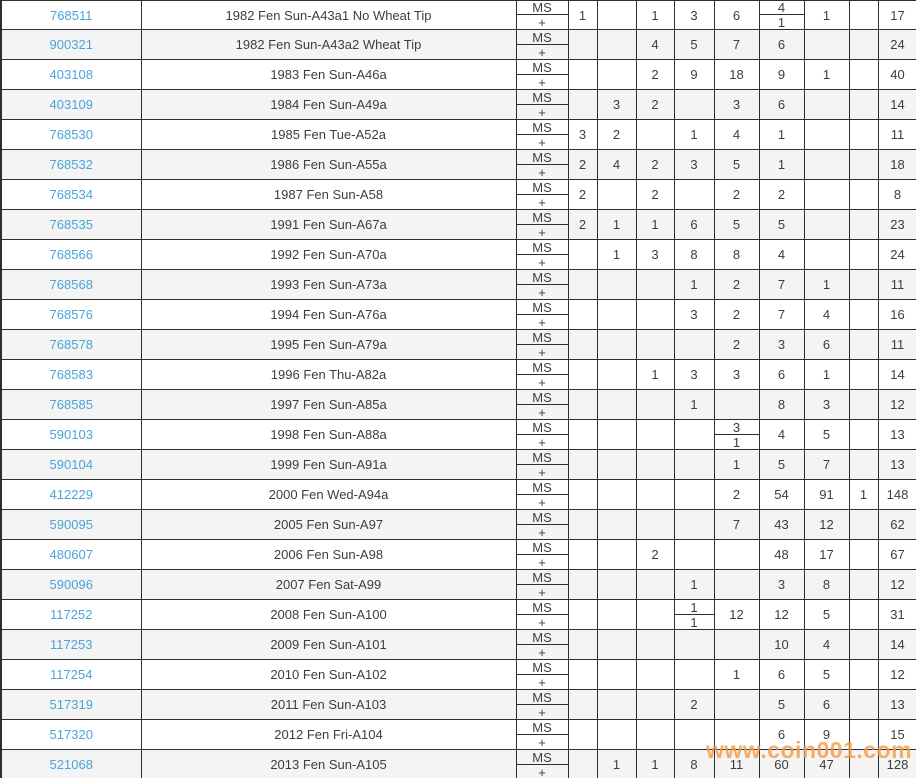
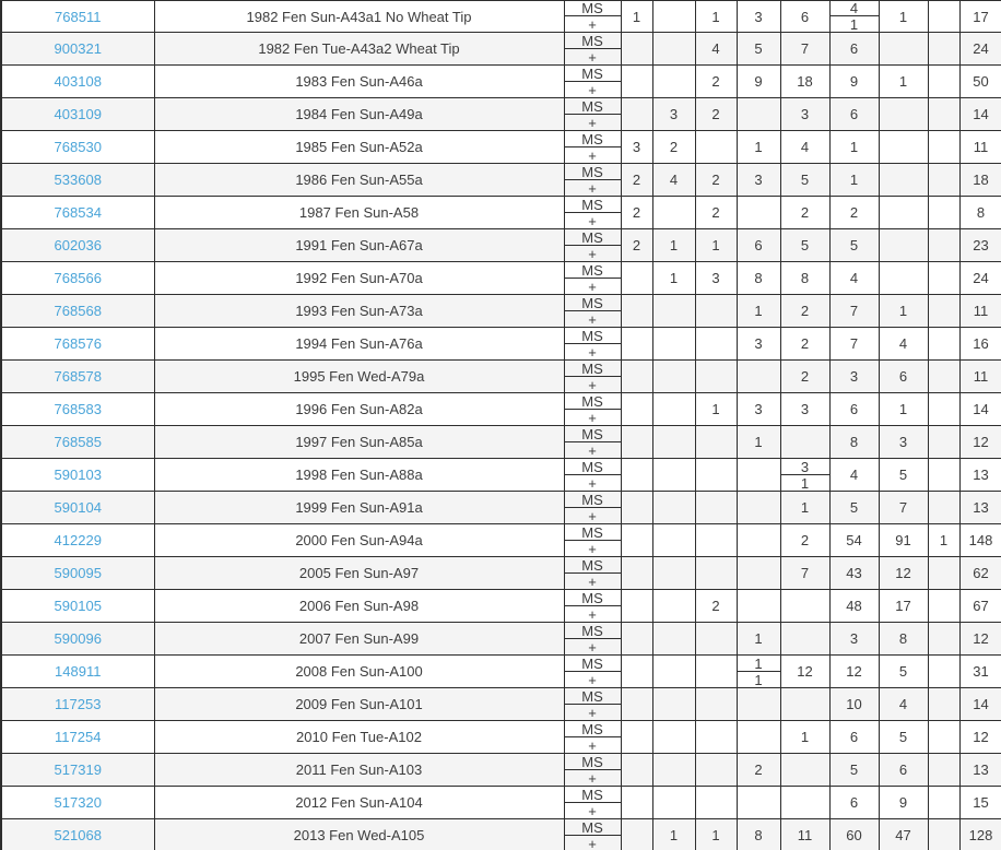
  768511	1982 Fen Sun-A43a1 No Wheat Tip	MS	1		1	3	6	4	1		17
  +	1
- 900321	1982 Fen Sun-A43a2 Wheat Tip	MS			4	5	7	6			24
+ 900321	1982 Fen Tue-A43a2 Wheat Tip	MS			4	5	7	6			24
  +
- 403108	1983 Fen Sun-A46a	MS			2	9	18	9	1		40
+ 403108	1983 Fen Sun-A46a	MS			2	9	18	9	1		50
  +
  403109	1984 Fen Sun-A49a	MS		3	2		3	6			14
  +
- 768530	1985 Fen Tue-A52a	MS	3	2		1	4	1			11
+ 768530	1985 Fen Sun-A52a	MS	3	2		1	4	1			11
  +
- 768532	1986 Fen Sun-A55a	MS	2	4	2	3	5	1			18
+ 533608	1986 Fen Sun-A55a	MS	2	4	2	3	5	1			18
  +
  768534	1987 Fen Sun-A58	MS	2		2		2	2			8
  +
- 768535	1991 Fen Sun-A67a	MS	2	1	1	6	5	5			23
+ 602036	1991 Fen Sun-A67a	MS	2	1	1	6	5	5			23
  +
  768566	1992 Fen Sun-A70a	MS		1	3	8	8	4			24
  +
  768568	1993 Fen Sun-A73a	MS				1	2	7	1		11
  +
  768576	1994 Fen Sun-A76a	MS				3	2	7	4		16
  +
- 768578	1995 Fen Sun-A79a	MS					2	3	6		11
+ 768578	1995 Fen Wed-A79a	MS					2	3	6		11
  +
- 768583	1996 Fen Thu-A82a	MS			1	3	3	6	1		14
+ 768583	1996 Fen Sun-A82a	MS			1	3	3	6	1		14
  +
  768585	1997 Fen Sun-A85a	MS				1		8	3		12
  +
  590103	1998 Fen Sun-A88a	MS					3	4	5		13
  +	1
  590104	1999 Fen Sun-A91a	MS					1	5	7		13
  +
- 412229	2000 Fen Wed-A94a	MS					2	54	91	1	148
+ 412229	2000 Fen Sun-A94a	MS					2	54	91	1	148
  +
  590095	2005 Fen Sun-A97	MS					7	43	12		62
  +
- 480607	2006 Fen Sun-A98	MS			2			48	17		67
+ 590105	2006 Fen Sun-A98	MS			2			48	17		67
  +
- 590096	2007 Fen Sat-A99	MS				1		3	8		12
+ 590096	2007 Fen Sun-A99	MS				1		3	8		12
  +
- 117252	2008 Fen Sun-A100	MS				1	12	12	5		31
+ 148911	2008 Fen Sun-A100	MS				1	12	12	5		31
  +	1
  117253	2009 Fen Sun-A101	MS						10	4		14
  +
- 117254	2010 Fen Sun-A102	MS					1	6	5		12
+ 117254	2010 Fen Tue-A102	MS					1	6	5		12
  +
  517319	2011 Fen Sun-A103	MS				2		5	6		13
  +
- 517320	2012 Fen Fri-A104	MS						6	9		15
+ 517320	2012 Fen Sun-A104	MS						6	9		15
  +
- 521068	2013 Fen Sun-A105	MS		1	1	8	11	60	47		128
+ 521068	2013 Fen Wed-A105	MS		1	1	8	11	60	47		128
  +
- www.coin001.com
